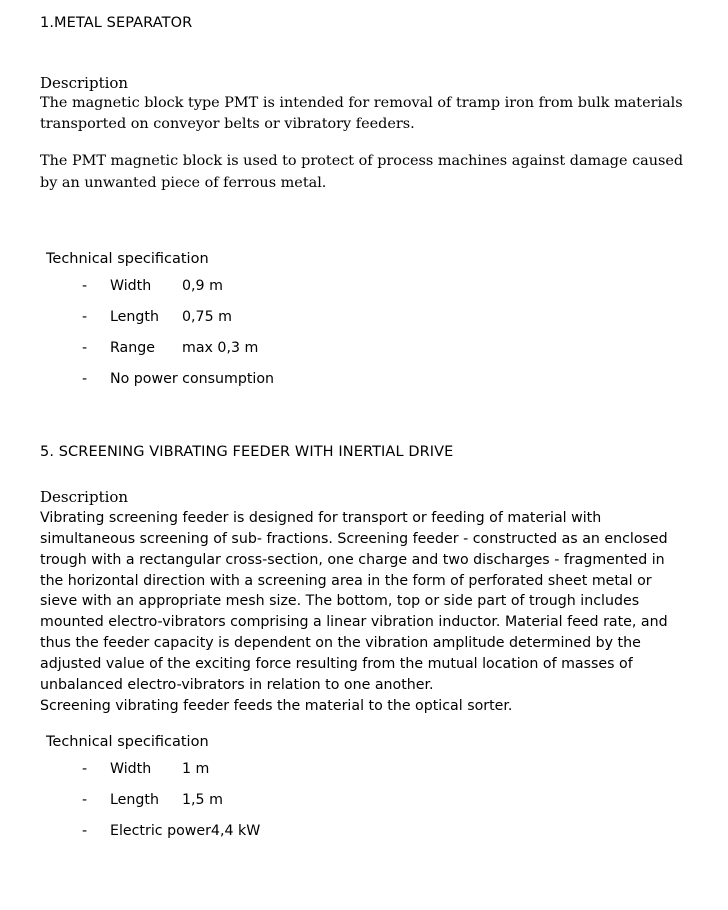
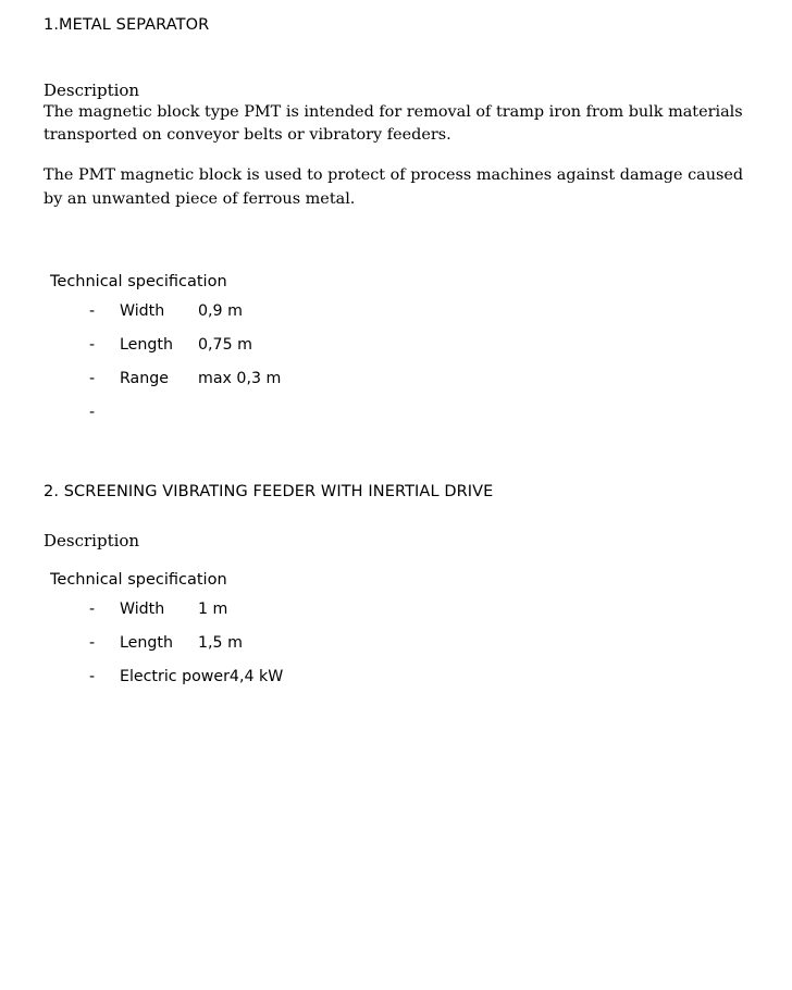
  1.METAL SEPARATOR
  Description
  The magnetic block type PMT is intended for removal of tramp iron from bulk materials transported on conveyor belts or vibratory feeders.
  The PMT magnetic block is used to protect of process machines against damage caused by an unwanted piece of ferrous metal.
  Technical specification
  -
  Width
  0,9 m
  -
  Length
  0,75 m
  -
  Range
  max 0,3 m
  -
- No power consumption
- 5. SCREENING VIBRATING FEEDER WITH INERTIAL DRIVE
+ 2. SCREENING VIBRATING FEEDER WITH INERTIAL DRIVE
  Description
- Vibrating screening feeder is designed for transport or feeding of material with simultaneous screening of sub- fractions. Screening feeder - constructed as an enclosed trough with a rectangular cross-section, one charge and two discharges - fragmented in the horizontal direction with a screening area in the form of perforated sheet metal or sieve with an appropriate mesh size. The bottom, top or side part of trough includes mounted electro-vibrators comprising a linear vibration inductor. Material feed rate, and thus the feeder capacity is dependent on the vibration amplitude determined by the adjusted value of the exciting force resulting from the mutual location of masses of unbalanced electro-vibrators in relation to one another.
- Screening vibrating feeder feeds the material to the optical sorter.
  Technical specification
  -
  Width
  1 m
  -
  Length
  1,5 m
  -
  Electric power4,4 kW
